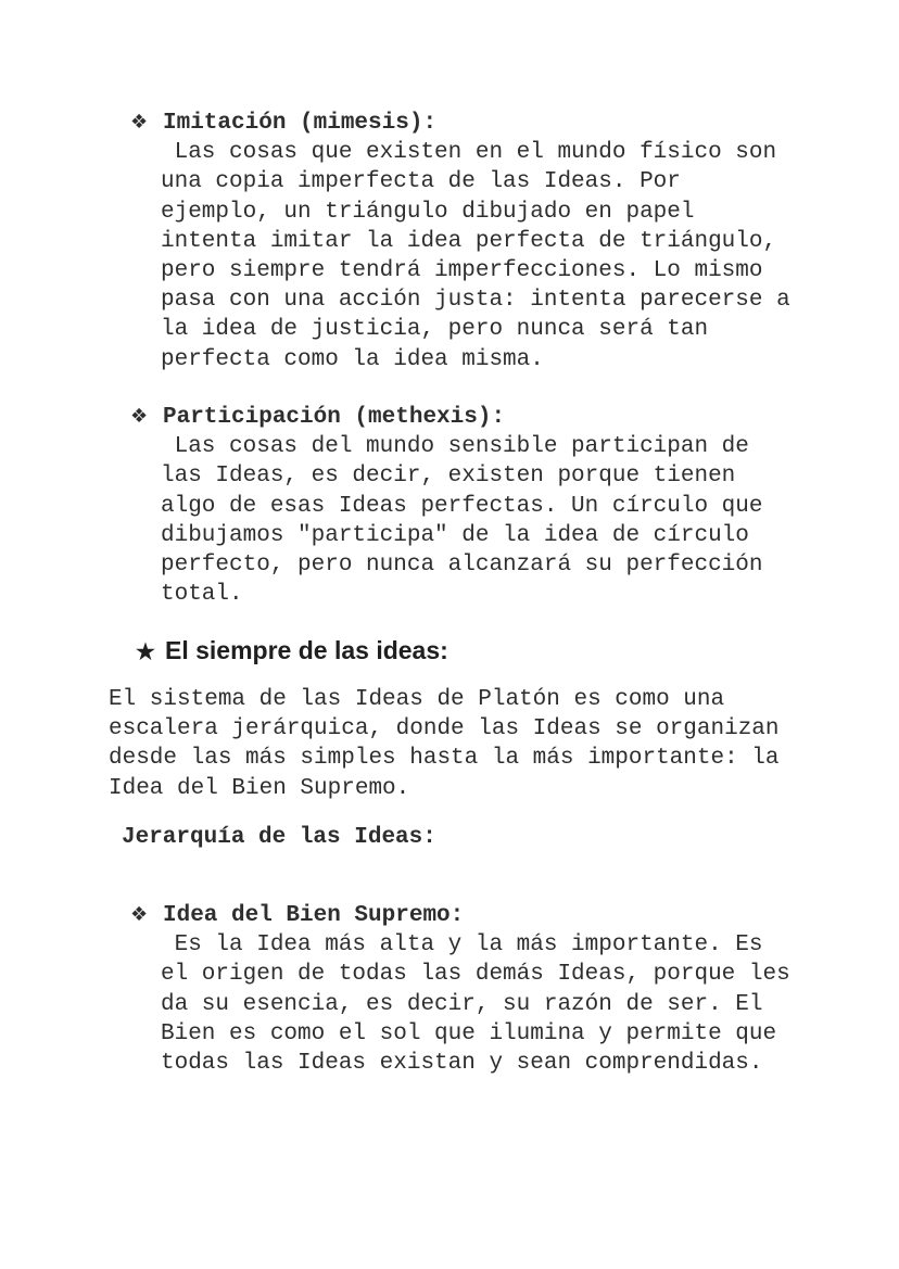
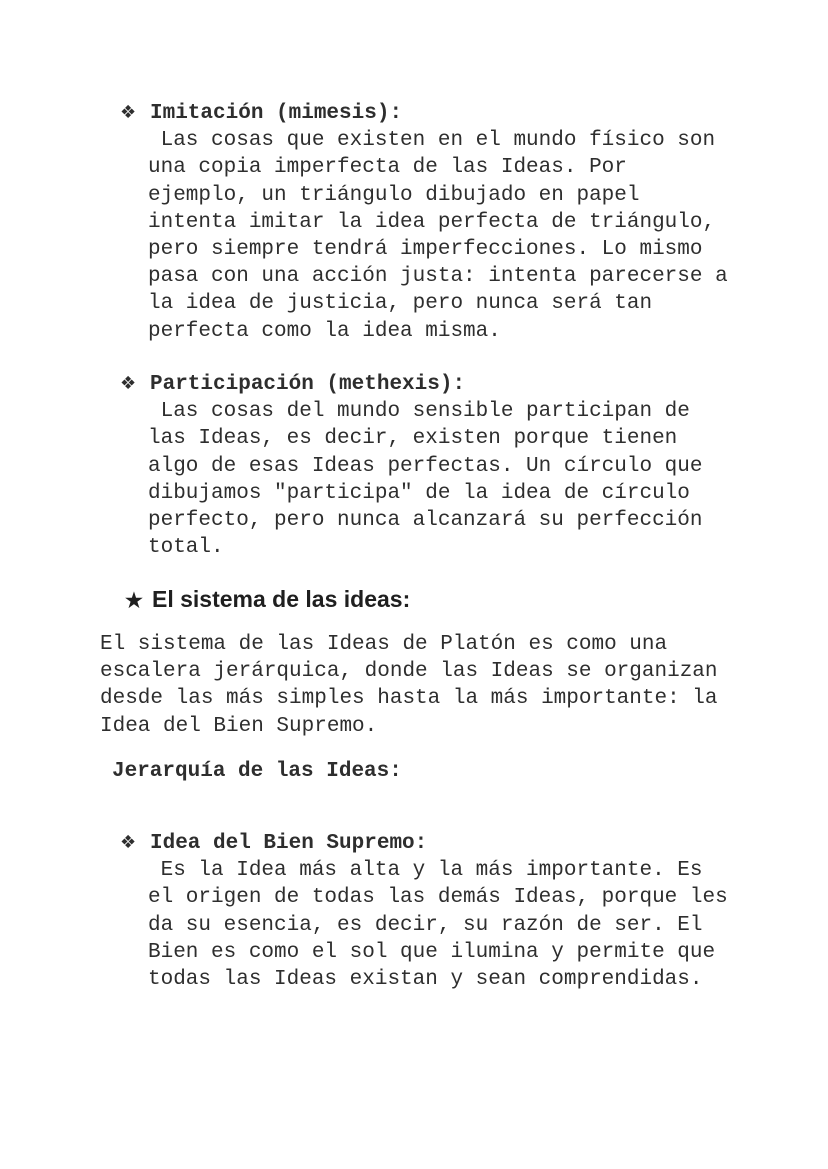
  ❖ Imitación (mimesis):
  Las cosas que existen en el mundo físico son
  una copia imperfecta de las Ideas. Por
  ejemplo, un triángulo dibujado en papel
  intenta imitar la idea perfecta de triángulo,
  pero siempre tendrá imperfecciones. Lo mismo
  pasa con una acción justa: intenta parecerse a
  la idea de justicia, pero nunca será tan
  perfecta como la idea misma.
  ❖ Participación (methexis):
  Las cosas del mundo sensible participan de
  las Ideas, es decir, existen porque tienen
  algo de esas Ideas perfectas. Un círculo que
  dibujamos "participa" de la idea de círculo
  perfecto, pero nunca alcanzará su perfección
  total.
- ★ El siempre de las ideas:
+ ★ El sistema de las ideas:
  El sistema de las Ideas de Platón es como una
  escalera jerárquica, donde las Ideas se organizan
  desde las más simples hasta la más importante: la
  Idea del Bien Supremo.
  Jerarquía de las Ideas:
  ❖ Idea del Bien Supremo:
  Es la Idea más alta y la más importante. Es
  el origen de todas las demás Ideas, porque les
  da su esencia, es decir, su razón de ser. El
  Bien es como el sol que ilumina y permite que
  todas las Ideas existan y sean comprendidas.
